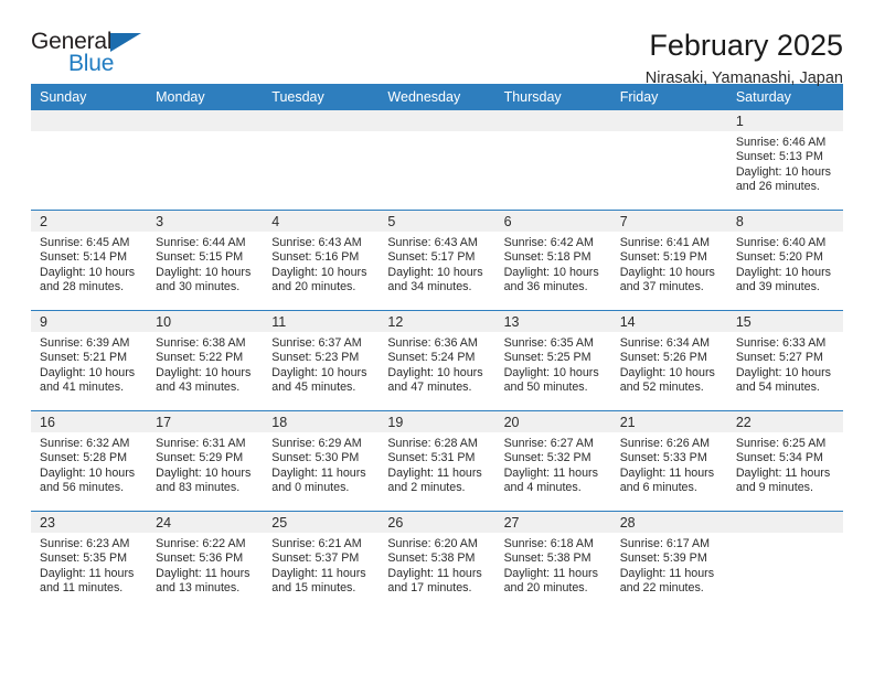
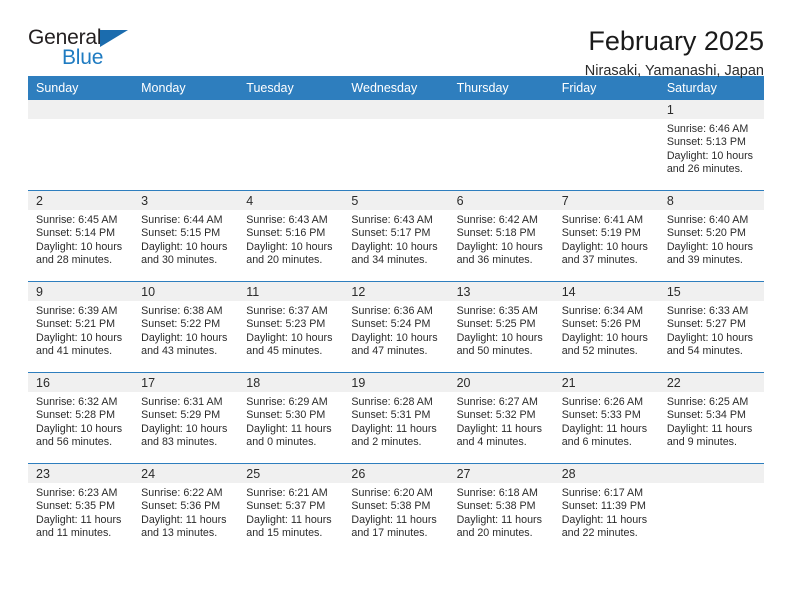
  General
  Blue
  February 2025
  Nirasaki, Yamanashi, Japan
  Sunday	Monday	Tuesday	Wednesday	Thursday	Friday	Saturday
  						1Sunrise: 6:46 AMSunset: 5:13 PMDaylight: 10 hoursand 26 minutes.
  2Sunrise: 6:45 AMSunset: 5:14 PMDaylight: 10 hoursand 28 minutes.	3Sunrise: 6:44 AMSunset: 5:15 PMDaylight: 10 hoursand 30 minutes.	4Sunrise: 6:43 AMSunset: 5:16 PMDaylight: 10 hoursand 20 minutes.	5Sunrise: 6:43 AMSunset: 5:17 PMDaylight: 10 hoursand 34 minutes.	6Sunrise: 6:42 AMSunset: 5:18 PMDaylight: 10 hoursand 36 minutes.	7Sunrise: 6:41 AMSunset: 5:19 PMDaylight: 10 hoursand 37 minutes.	8Sunrise: 6:40 AMSunset: 5:20 PMDaylight: 10 hoursand 39 minutes.
  9Sunrise: 6:39 AMSunset: 5:21 PMDaylight: 10 hoursand 41 minutes.	10Sunrise: 6:38 AMSunset: 5:22 PMDaylight: 10 hoursand 43 minutes.	11Sunrise: 6:37 AMSunset: 5:23 PMDaylight: 10 hoursand 45 minutes.	12Sunrise: 6:36 AMSunset: 5:24 PMDaylight: 10 hoursand 47 minutes.	13Sunrise: 6:35 AMSunset: 5:25 PMDaylight: 10 hoursand 50 minutes.	14Sunrise: 6:34 AMSunset: 5:26 PMDaylight: 10 hoursand 52 minutes.	15Sunrise: 6:33 AMSunset: 5:27 PMDaylight: 10 hoursand 54 minutes.
  16Sunrise: 6:32 AMSunset: 5:28 PMDaylight: 10 hoursand 56 minutes.	17Sunrise: 6:31 AMSunset: 5:29 PMDaylight: 10 hoursand 83 minutes.	18Sunrise: 6:29 AMSunset: 5:30 PMDaylight: 11 hoursand 0 minutes.	19Sunrise: 6:28 AMSunset: 5:31 PMDaylight: 11 hoursand 2 minutes.	20Sunrise: 6:27 AMSunset: 5:32 PMDaylight: 11 hoursand 4 minutes.	21Sunrise: 6:26 AMSunset: 5:33 PMDaylight: 11 hoursand 6 minutes.	22Sunrise: 6:25 AMSunset: 5:34 PMDaylight: 11 hoursand 9 minutes.
- 23Sunrise: 6:23 AMSunset: 5:35 PMDaylight: 11 hoursand 11 minutes.	24Sunrise: 6:22 AMSunset: 5:36 PMDaylight: 11 hoursand 13 minutes.	25Sunrise: 6:21 AMSunset: 5:37 PMDaylight: 11 hoursand 15 minutes.	26Sunrise: 6:20 AMSunset: 5:38 PMDaylight: 11 hoursand 17 minutes.	27Sunrise: 6:18 AMSunset: 5:38 PMDaylight: 11 hoursand 20 minutes.	28Sunrise: 6:17 AMSunset: 5:39 PMDaylight: 11 hoursand 22 minutes.
+ 23Sunrise: 6:23 AMSunset: 5:35 PMDaylight: 11 hoursand 11 minutes.	24Sunrise: 6:22 AMSunset: 5:36 PMDaylight: 11 hoursand 13 minutes.	25Sunrise: 6:21 AMSunset: 5:37 PMDaylight: 11 hoursand 15 minutes.	26Sunrise: 6:20 AMSunset: 5:38 PMDaylight: 11 hoursand 17 minutes.	27Sunrise: 6:18 AMSunset: 5:38 PMDaylight: 11 hoursand 20 minutes.	28Sunrise: 6:17 AMSunset: 11:39 PMDaylight: 11 hoursand 22 minutes.
